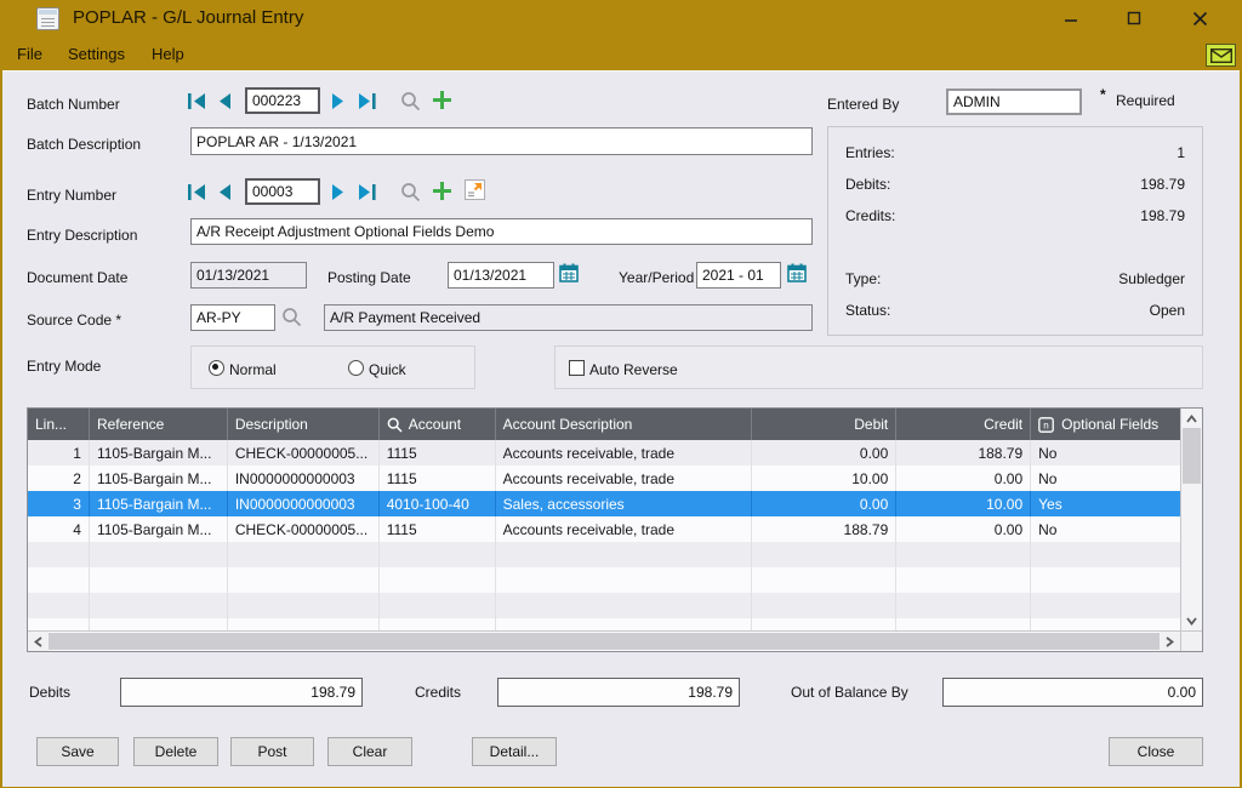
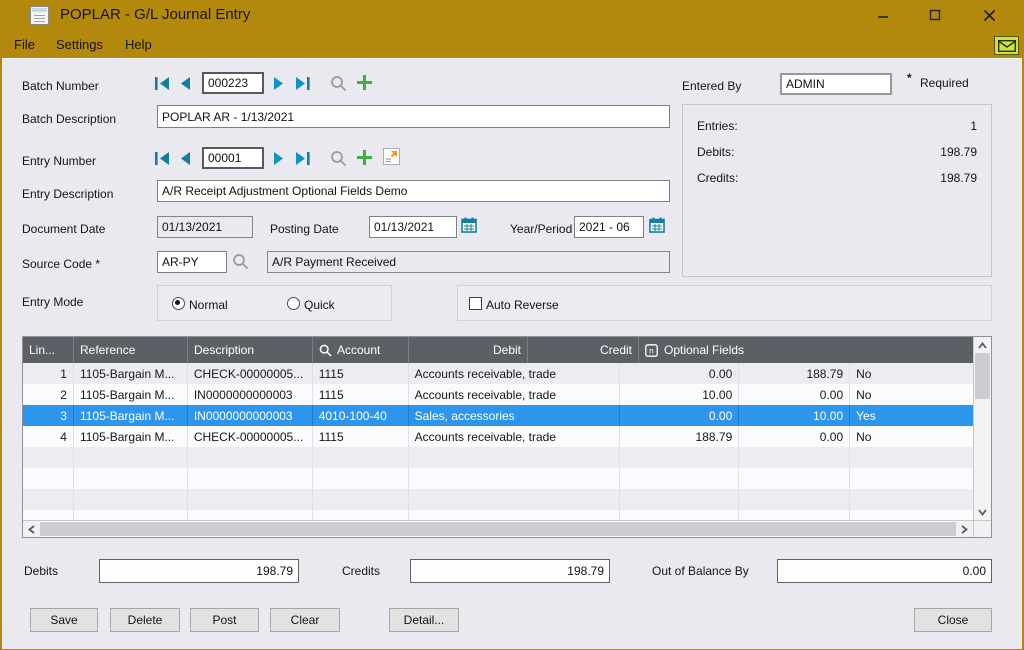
  POPLAR - G/L Journal Entry
  File
  Settings
  Help
  Batch Number
  000223
  Entered By
  ADMIN
  *
  Required
  Batch Description
  POPLAR AR - 1/13/2021
  Entries:
  1
  Debits:
  198.79
  Credits:
  198.79
- Type:
- Subledger
- Status:
- Open
  Entry Number
- 00003
+ 00001
  Entry Description
  A/R Receipt Adjustment Optional Fields Demo
  Document Date
  01/13/2021
  Posting Date
  01/13/2021
  Year/Period
- 2021 - 01
+ 2021 - 06
  Source Code *
  AR-PY
  A/R Payment Received
  Entry Mode
  Normal
  Quick
  Auto Reverse
  Lin...
  Reference
  Description
  Account
- Account Description
  Debit
  Credit
  n
  Optional Fields
  1
  1105-Bargain M...
  CHECK-00000005...
  1115
  Accounts receivable, trade
  0.00
  188.79
  No
  2
  1105-Bargain M...
  IN0000000000003
  1115
  Accounts receivable, trade
  10.00
  0.00
  No
  3
  1105-Bargain M...
  IN0000000000003
  4010-100-40
  Sales, accessories
  0.00
  10.00
  Yes
  4
  1105-Bargain M...
  CHECK-00000005...
  1115
  Accounts receivable, trade
  188.79
  0.00
  No
  Debits
  198.79
  Credits
  198.79
  Out of Balance By
  0.00
  Save
  Delete
  Post
  Clear
  Detail...
  Close
